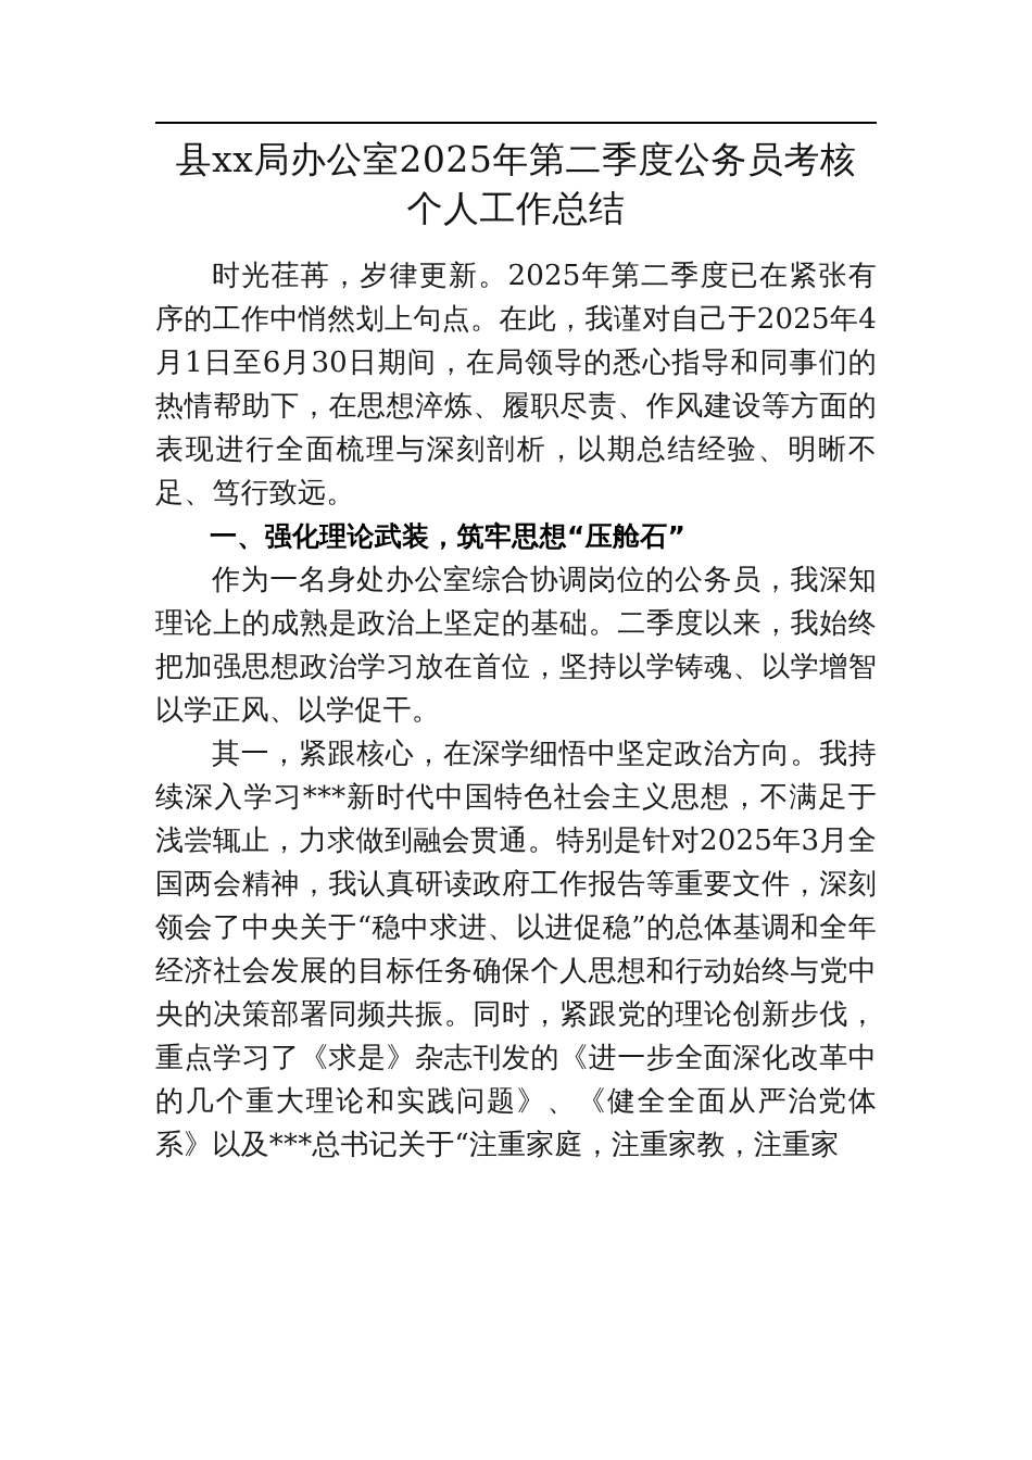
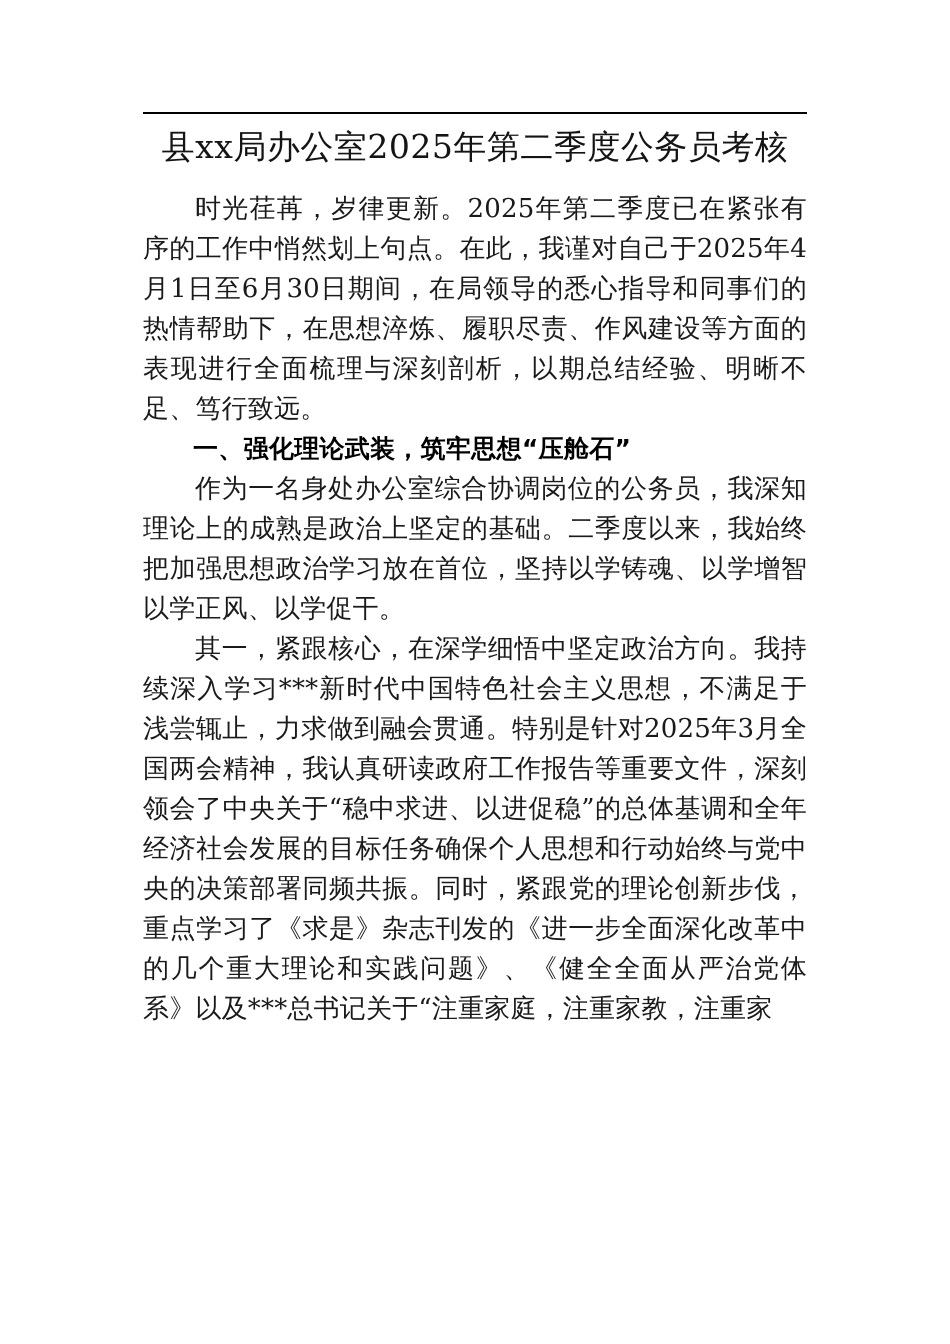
  县xx局办公室2025年第二季度公务员考核
- 个人工作总结
  时光荏苒，岁律更新。2025年第二季度已在紧张有序的工作中悄然划上句点。在此，我谨对自己于2025年4月1日至6月30日期间，在局领导的悉心指导和同事们的热情帮助下，在思想淬炼、履职尽责、作风建设等方面的表现进行全面梳理与深刻剖析，以期总结经验、明晰不足、笃行致远。
  一、强化理论武装，筑牢思想“压舱石”
  作为一名身处办公室综合协调岗位的公务员，我深知理论上的成熟是政治上坚定的基础。二季度以来，我始终把加强思想政治学习放在首位，坚持以学铸魂、以学增智以学正风、以学促干。
  其一，紧跟核心，在深学细悟中坚定政治方向。我持续深入学习***新时代中国特色社会主义思想，不满足于浅尝辄止，力求做到融会贯通。特别是针对2025年3月全国两会精神，我认真研读政府工作报告等重要文件，深刻领会了中央关于“稳中求进、以进促稳”的总体基调和全年经济社会发展的目标任务确保个人思想和行动始终与党中央的决策部署同频共振。同时，紧跟党的理论创新步伐，重点学习了《求是》杂志刊发的《进一步全面深化改革中的几个重大理论和实践问题》、《健全全面从严治党体系》以及***总书记关于“注重家庭，注重家教，注重家
